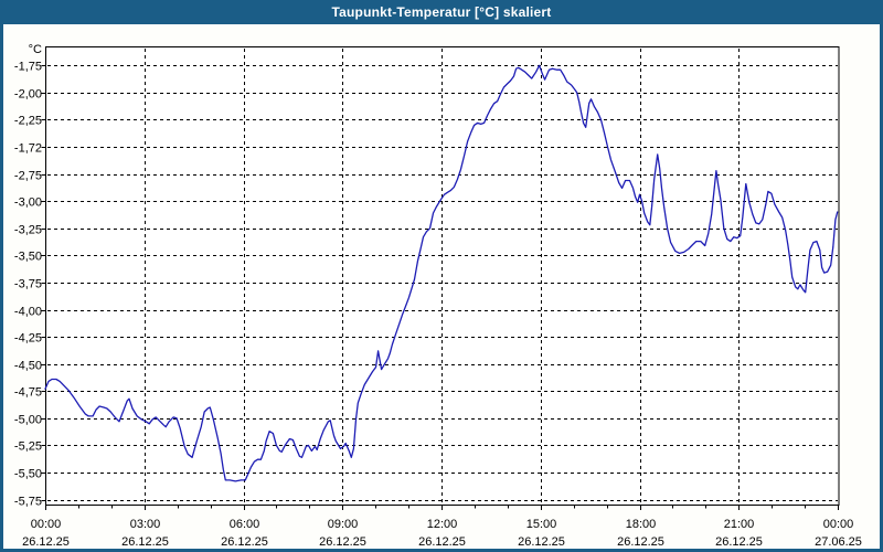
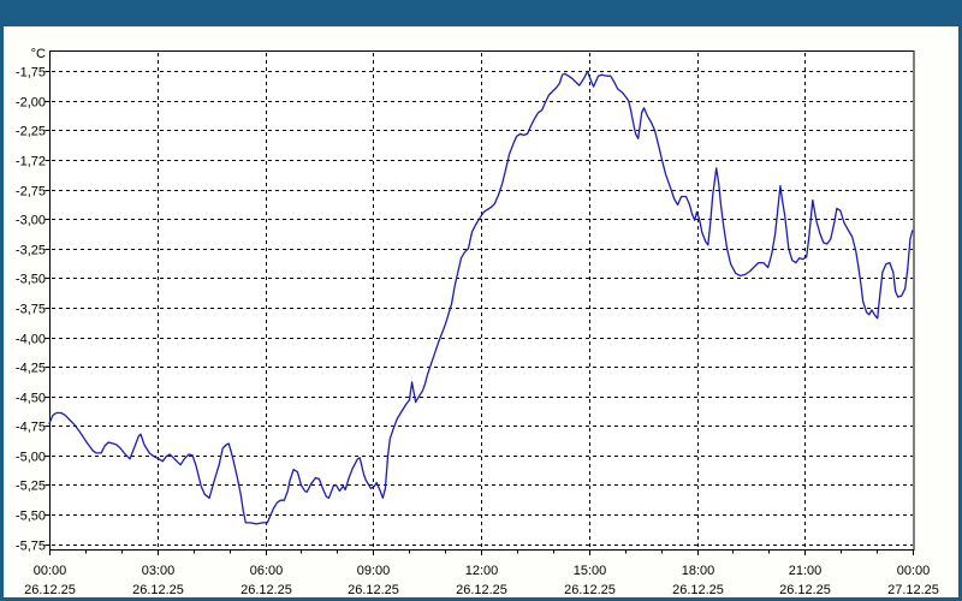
- Taupunkt-Temperatur [°C] skaliert
  -1,75
  -2,00
  -2,25
  -1,72
  -2,75
  -3,00
  -3,25
  -3,50
  -3,75
  -4,00
  -4,25
  -4,50
  -4,75
  -5,00
  -5,25
  -5,50
  -5,75
  °C
  00:00
  26.12.25
  03:00
  26.12.25
  06:00
  26.12.25
  09:00
  26.12.25
  12:00
  26.12.25
  15:00
  26.12.25
  18:00
  26.12.25
  21:00
  26.12.25
  00:00
- 27.06.25
+ 27.12.25
